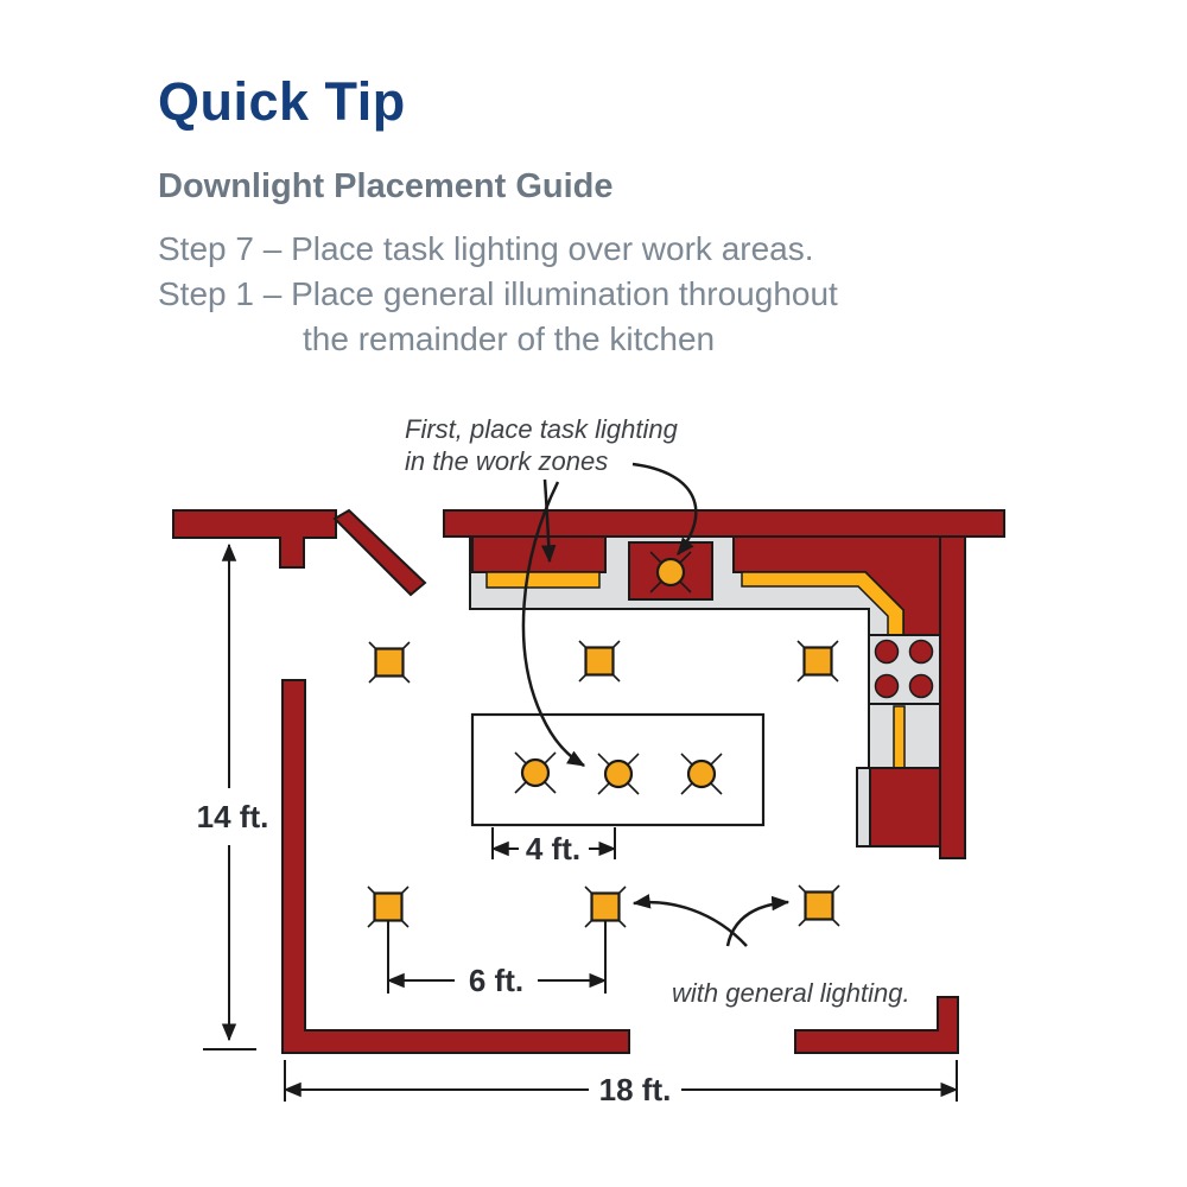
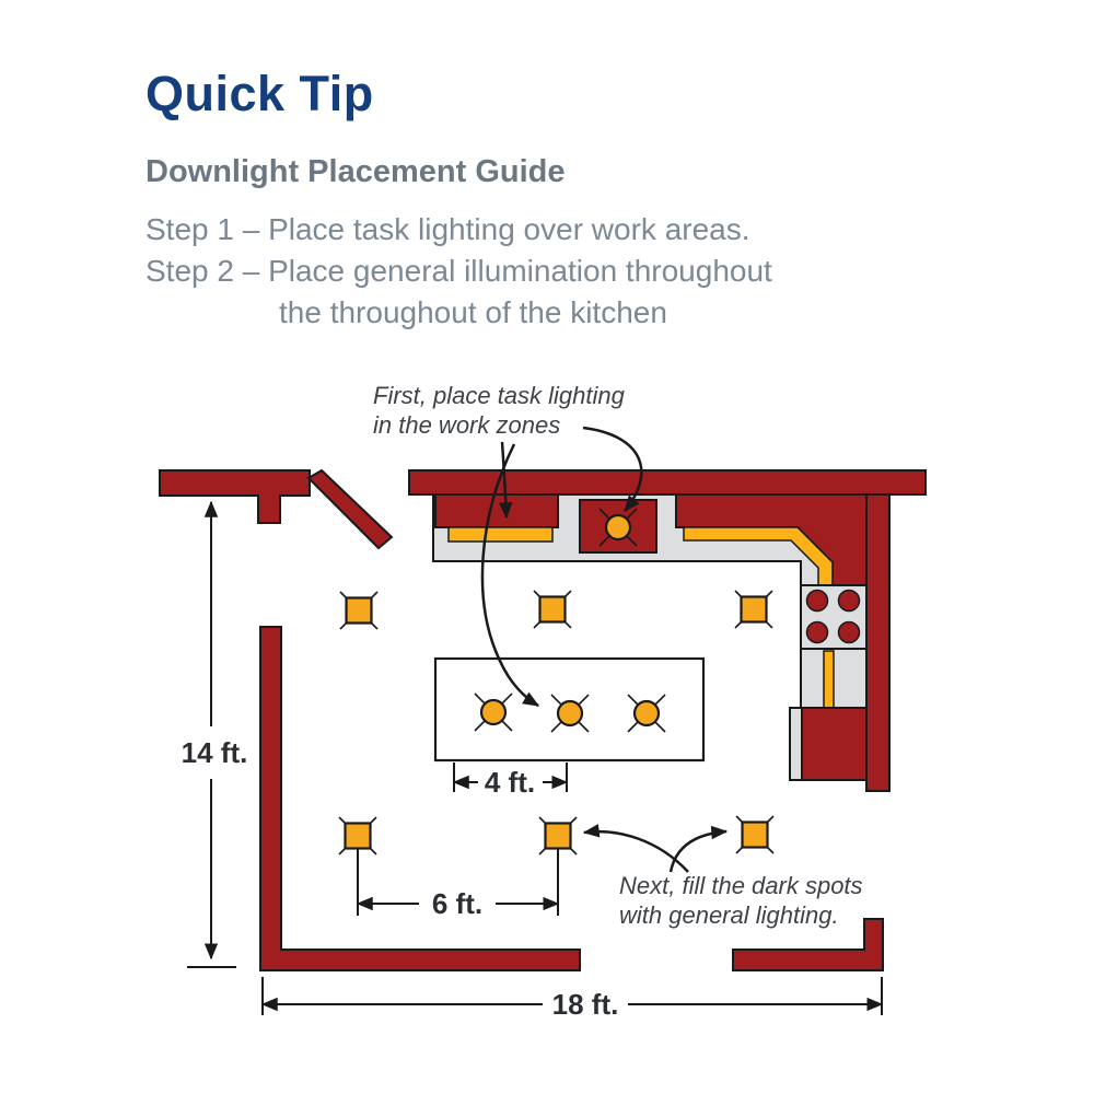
  Quick Tip
  Downlight Placement Guide
- Step 7 – Place task lighting over work areas.
+ Step 1 – Place task lighting over work areas.
- Step 1 – Place general illumination throughout
+ Step 2 – Place general illumination throughout
- the remainder of the kitchen
+ the throughout of the kitchen
  14 ft.
  4 ft.
  6 ft.
  18 ft.
  First, place task lighting
  in the work zones
+ Next, fill the dark spots
  with general lighting.
